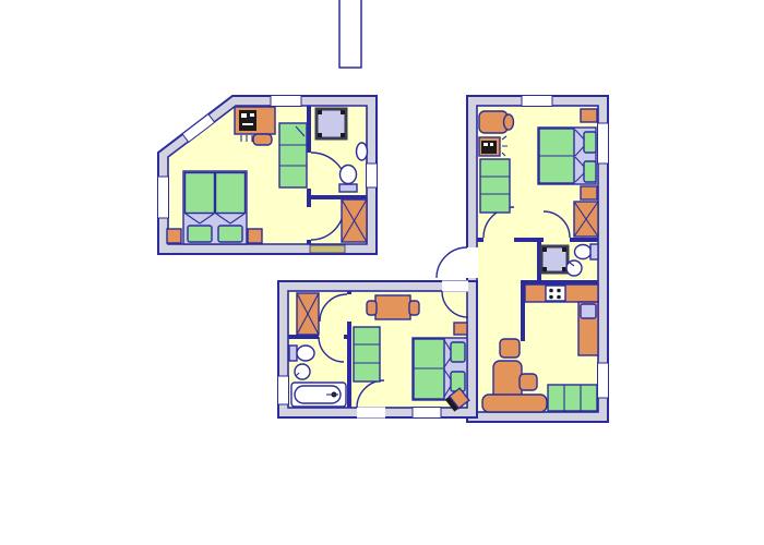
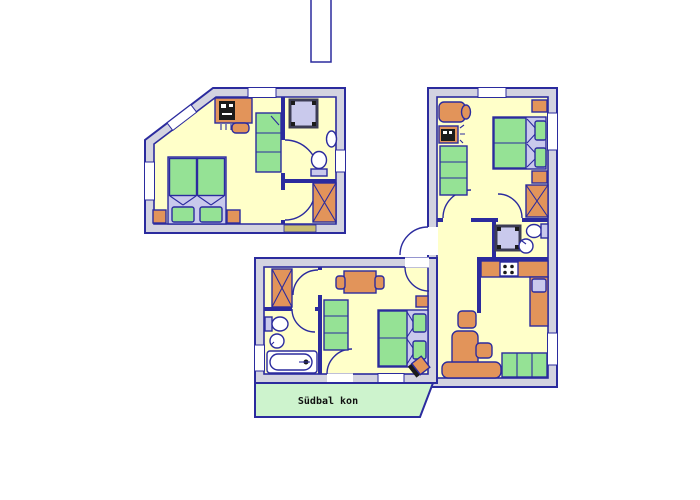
+ Südbal kon
